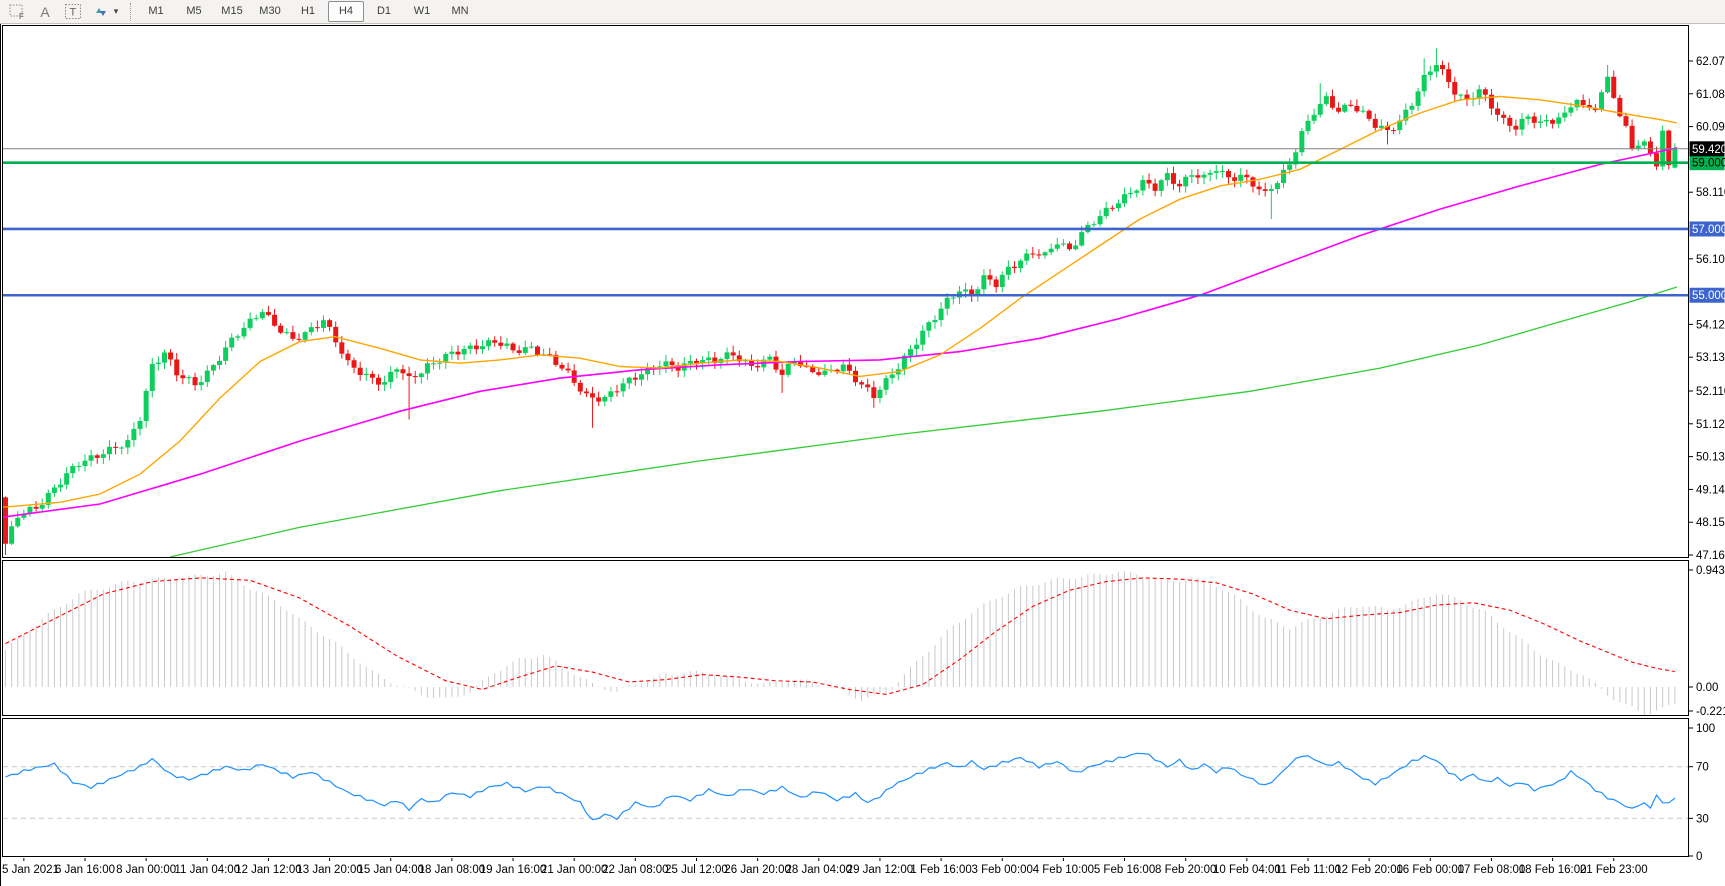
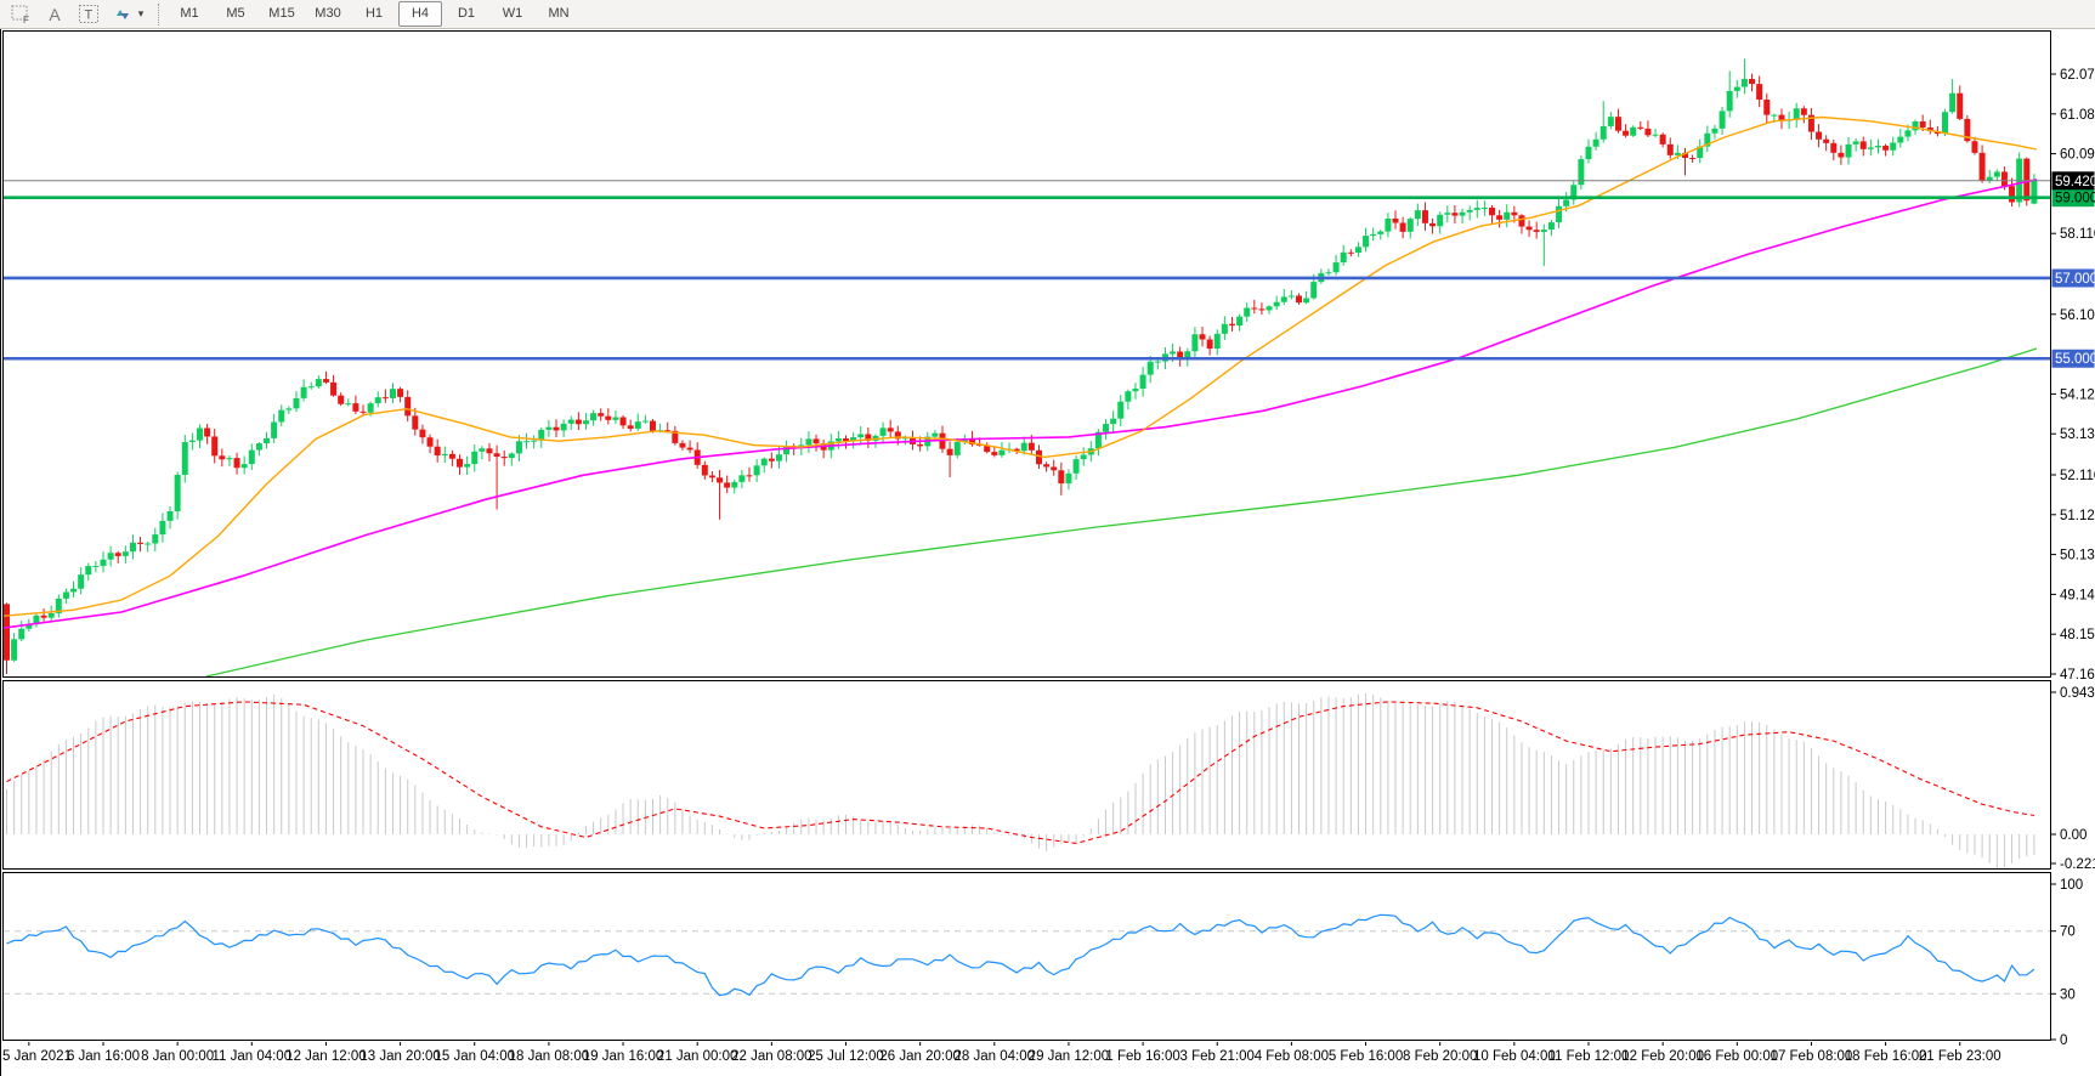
  F
  A
  T
  ▾
  M1
  M5
  M15
  M30
  H1
  H4
  D1
  W1
  MN
  62.07
  61.08
  60.09
  58.11
  56.10
  54.12
  53.13
  52.11
  51.12
  50.13
  49.14
  48.15
  47.16
  55.000
  57.000
  59.000
  59.420
  0.943
  0.00
  -0.22
  100
  70
  30
  0
  5 Jan 2021
  6 Jan 16:00
  8 Jan 00:00
  11 Jan 04:00
  12 Jan 12:00
  13 Jan 20:00
  15 Jan 04:00
  18 Jan 08:00
  19 Jan 16:00
  21 Jan 00:00
  22 Jan 08:00
  25 Jul 12:00
  26 Jan 20:00
  28 Jan 04:00
  29 Jan 12:00
  1 Feb 16:00
- 3 Feb 00:00
+ 3 Feb 21:00
- 4 Feb 10:00
+ 4 Feb 08:00
  5 Feb 16:00
  8 Feb 20:00
  10 Feb 04:00
- 11 Feb 11:00
+ 11 Feb 12:00
  12 Feb 20:00
  16 Feb 00:00
  17 Feb 08:00
  18 Feb 16:00
  21 Feb 23:00
